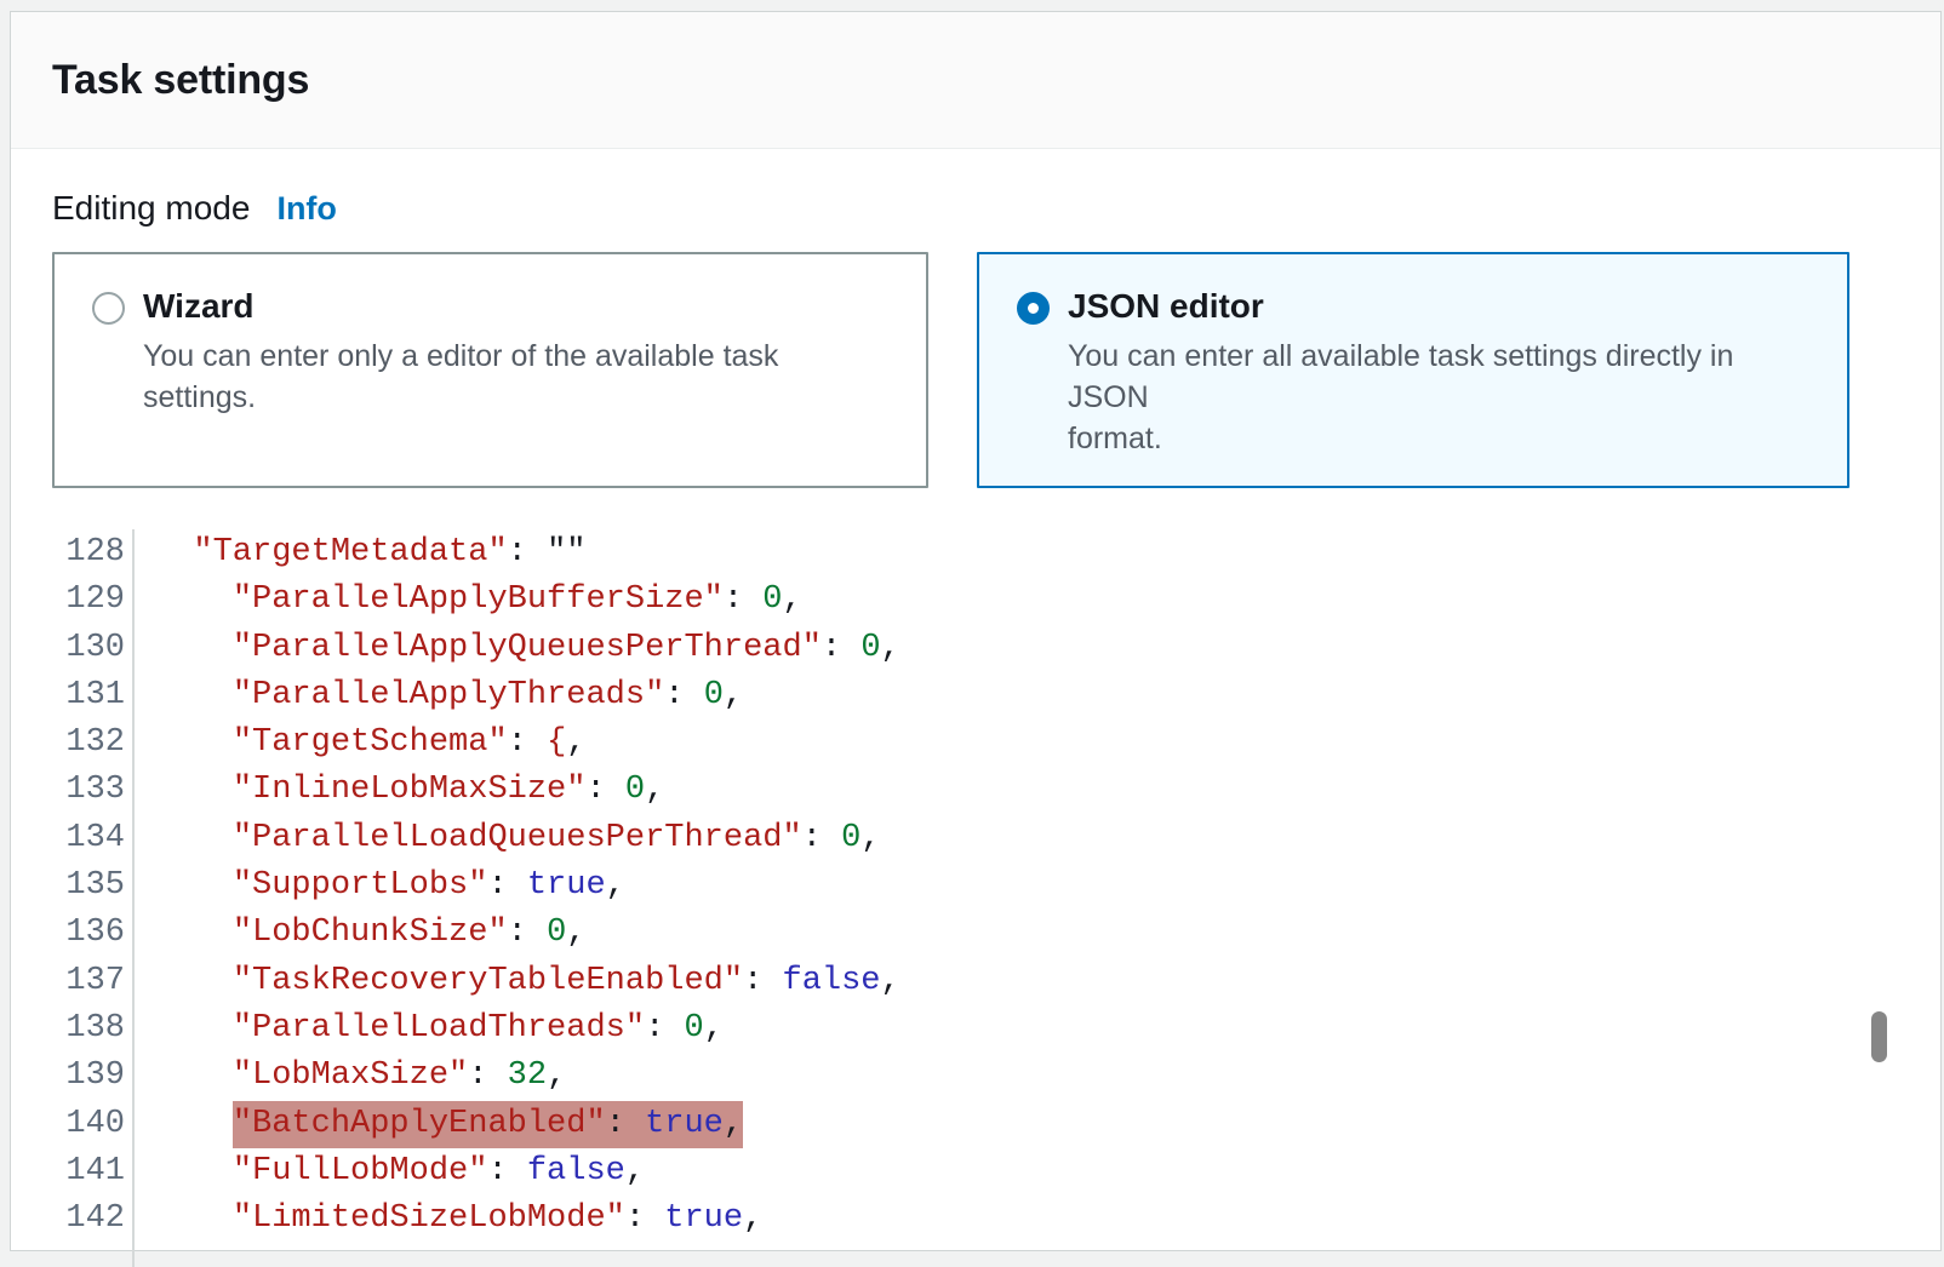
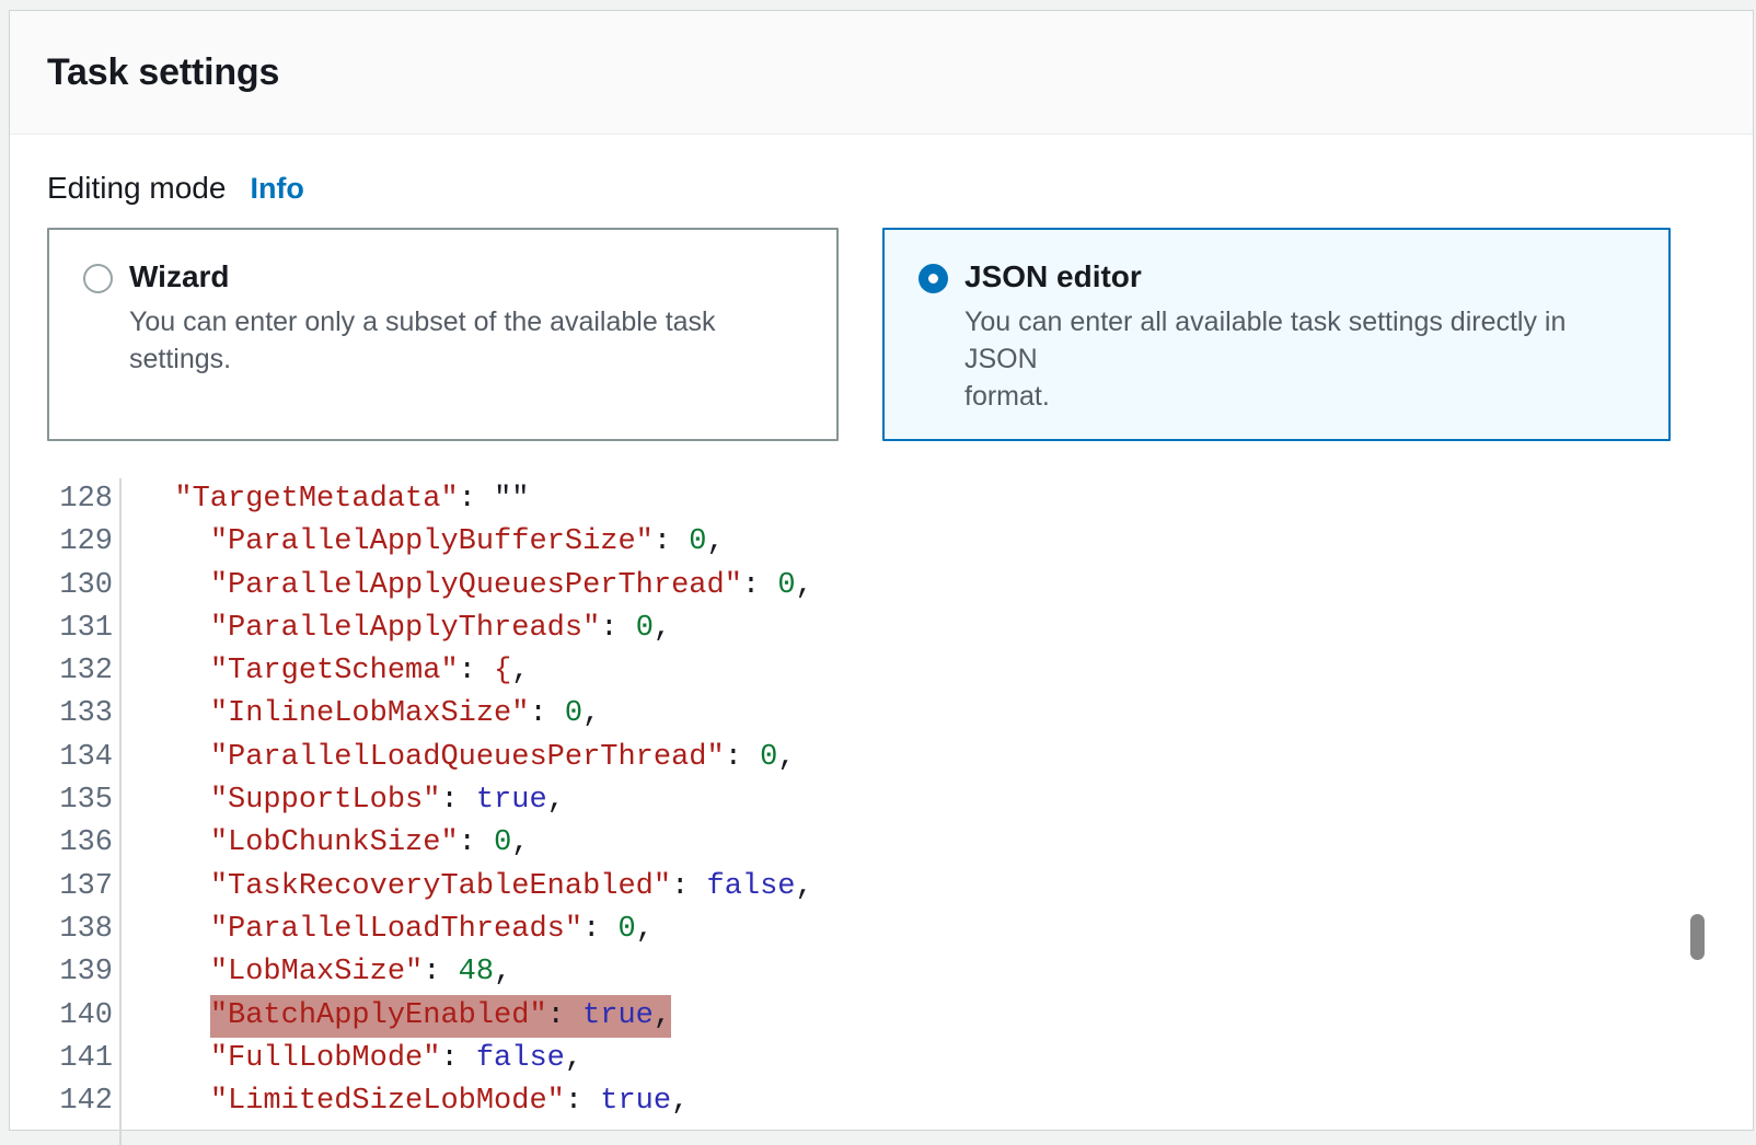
  Task settings
  Editing mode
  Info
  Wizard
- You can enter only a editor of the available task settings.
+ You can enter only a subset of the available task settings.
  JSON editor
  You can enter all available task settings directly in JSON
  format.
  128
  "TargetMetadata": ""
  129
  "ParallelApplyBufferSize": 0,
  130
  "ParallelApplyQueuesPerThread": 0,
  131
  "ParallelApplyThreads": 0,
  132
  "TargetSchema": {,
  133
  "InlineLobMaxSize": 0,
  134
  "ParallelLoadQueuesPerThread": 0,
  135
  "SupportLobs": true,
  136
  "LobChunkSize": 0,
  137
  "TaskRecoveryTableEnabled": false,
  138
  "ParallelLoadThreads": 0,
  139
- "LobMaxSize": 32,
+ "LobMaxSize": 48,
  140
  "BatchApplyEnabled": true,
  141
  "FullLobMode": false,
  142
  "LimitedSizeLobMode": true,
